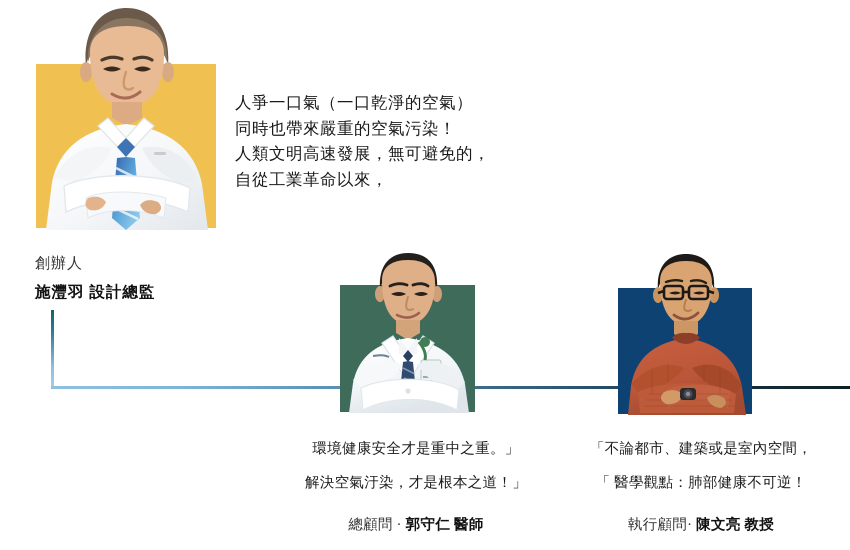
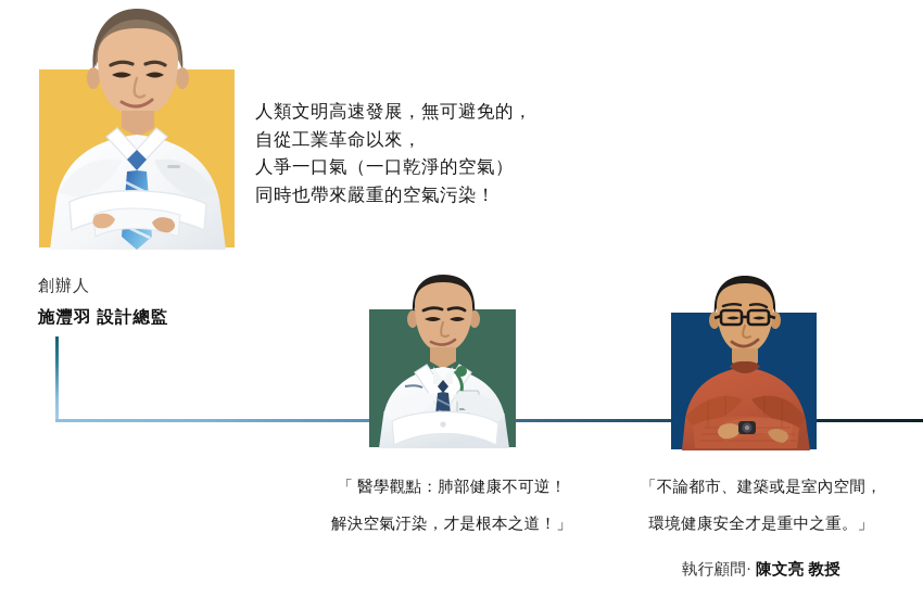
- 人爭一口氣（一口乾淨的空氣）
+ 人類文明高速發展，無可避免的，
- 同時也帶來嚴重的空氣污染！
+ 自從工業革命以來，
- 人類文明高速發展，無可避免的，
+ 人爭一口氣（一口乾淨的空氣）
- 自從工業革命以來，
+ 同時也帶來嚴重的空氣污染！
  創辦人
  施灃羽 設計總監
- 環境健康安全才是重中之重。」
+ 「 醫學觀點：肺部健康不可逆！
  解決空氣汙染，才是根本之道！」
- 總顧問 · 郭守仁 醫師
  「不論都市、建築或是室內空間，
- 「 醫學觀點：肺部健康不可逆！
+ 環境健康安全才是重中之重。」
  執行顧問· 陳文亮 教授
